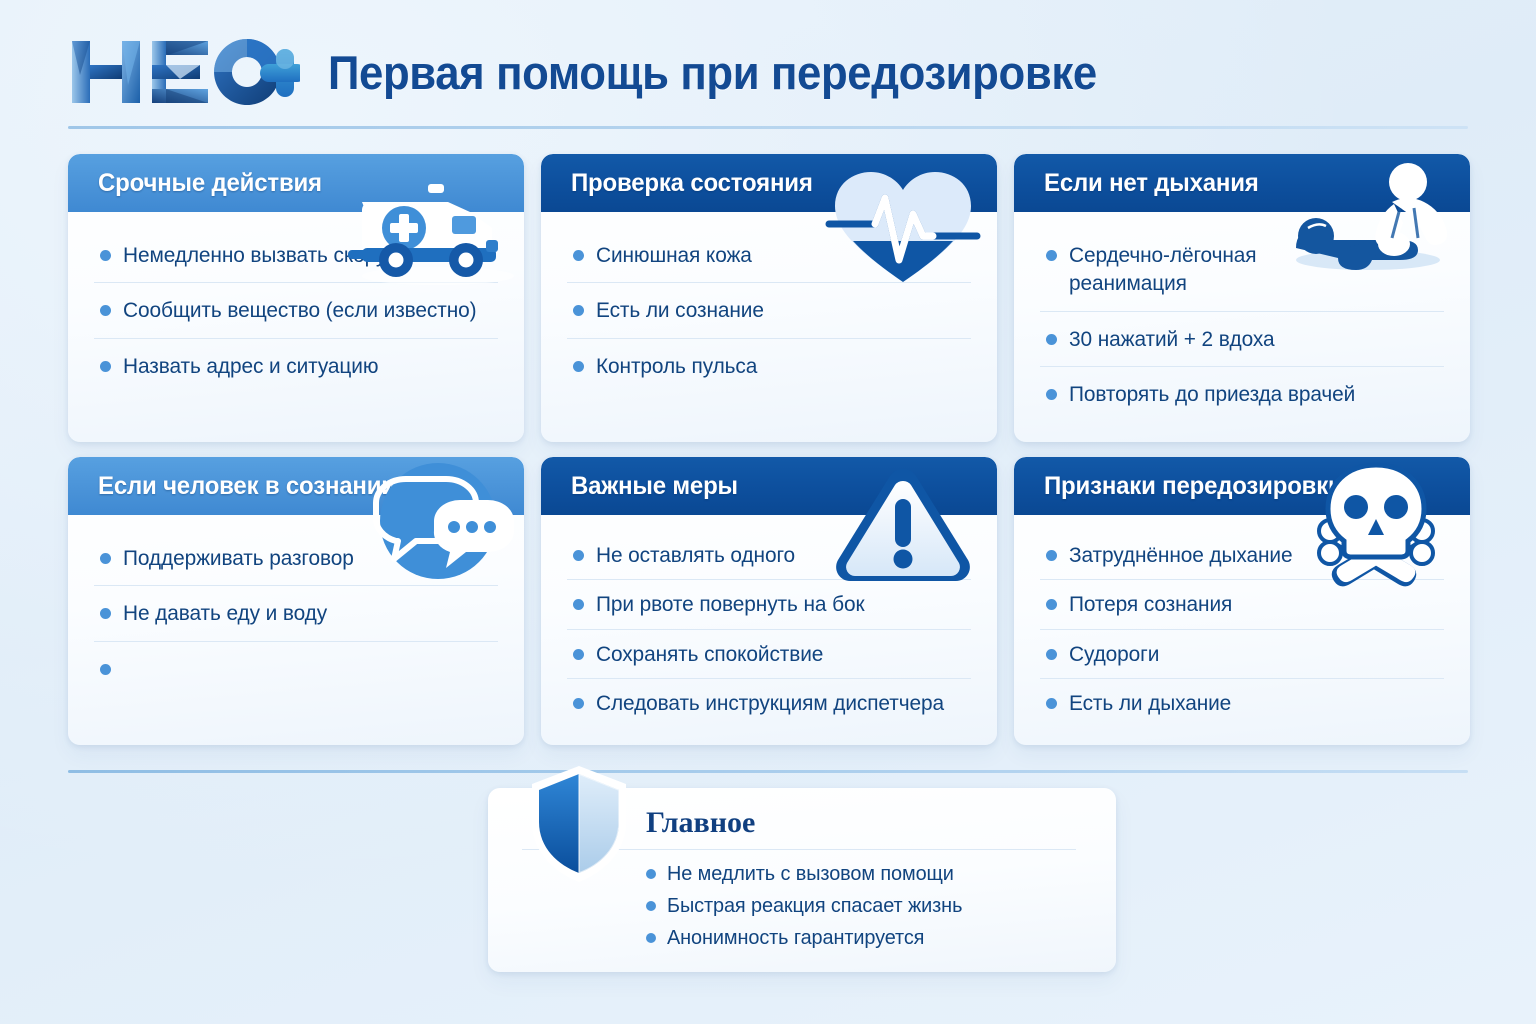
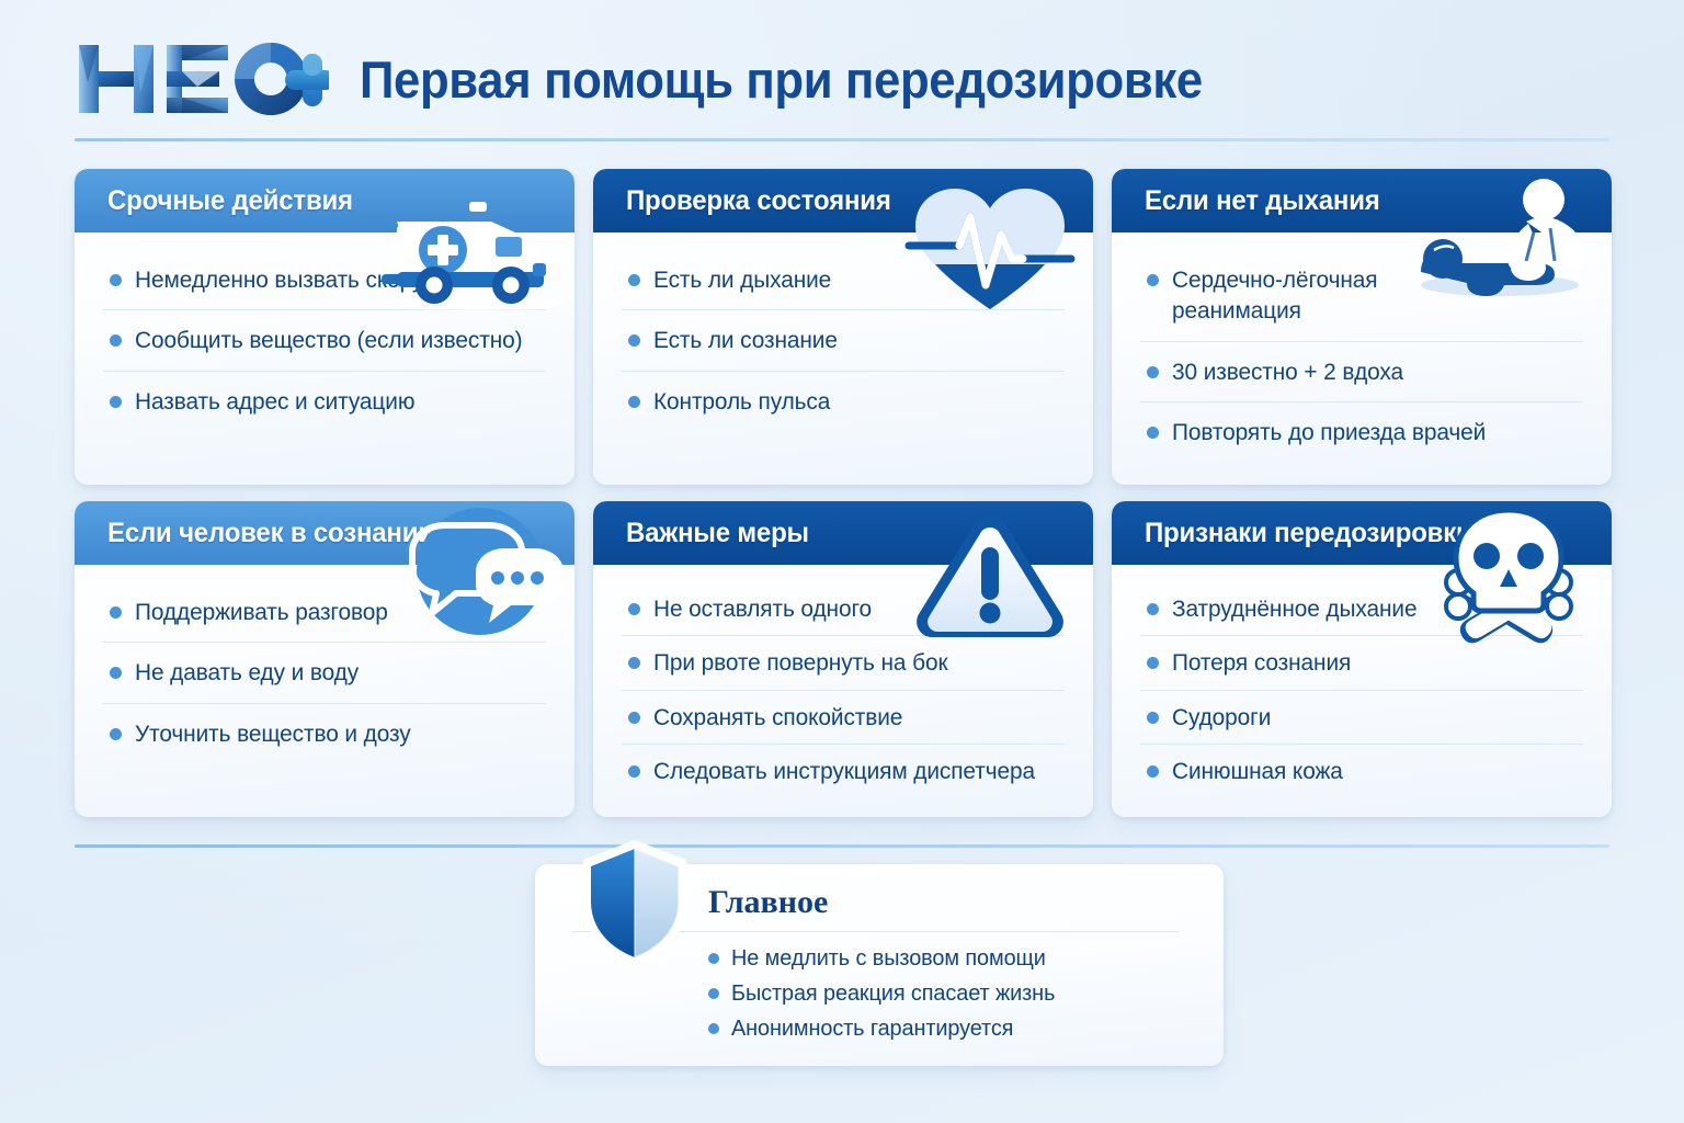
  Первая помощь при передозировке
  Срочные действия
  Сообщить вещество (если известно)
  Назвать адрес и ситуацию
  Проверка состояния
- Синюшная кожа
+ Есть ли дыхание
  Есть ли сознание
  Контроль пульса
  Если нет дыхания
  Сердечно-лёгочная реанимация
- 30 нажатий + 2 вдоха
+ 30 известно + 2 вдоха
  Повторять до приезда врачей
  Если человек в сознани
  Поддерживать разговор
  Не давать еду и воду
+ Уточнить вещество и дозу
  Важные меры
  Не оставлять одного
  При рвоте повернуть на бок
  Сохранять спокойствие
  Следовать инструкциям диспетчера
  Признаки передозировк
  Затруднённое дыхание
  Потеря сознания
  Судороги
- Есть ли дыхание
+ Синюшная кожа
  Главное
  Не медлить с вызовом помощи
  Быстрая реакция спасает жизнь
  Анонимность гарантируется
